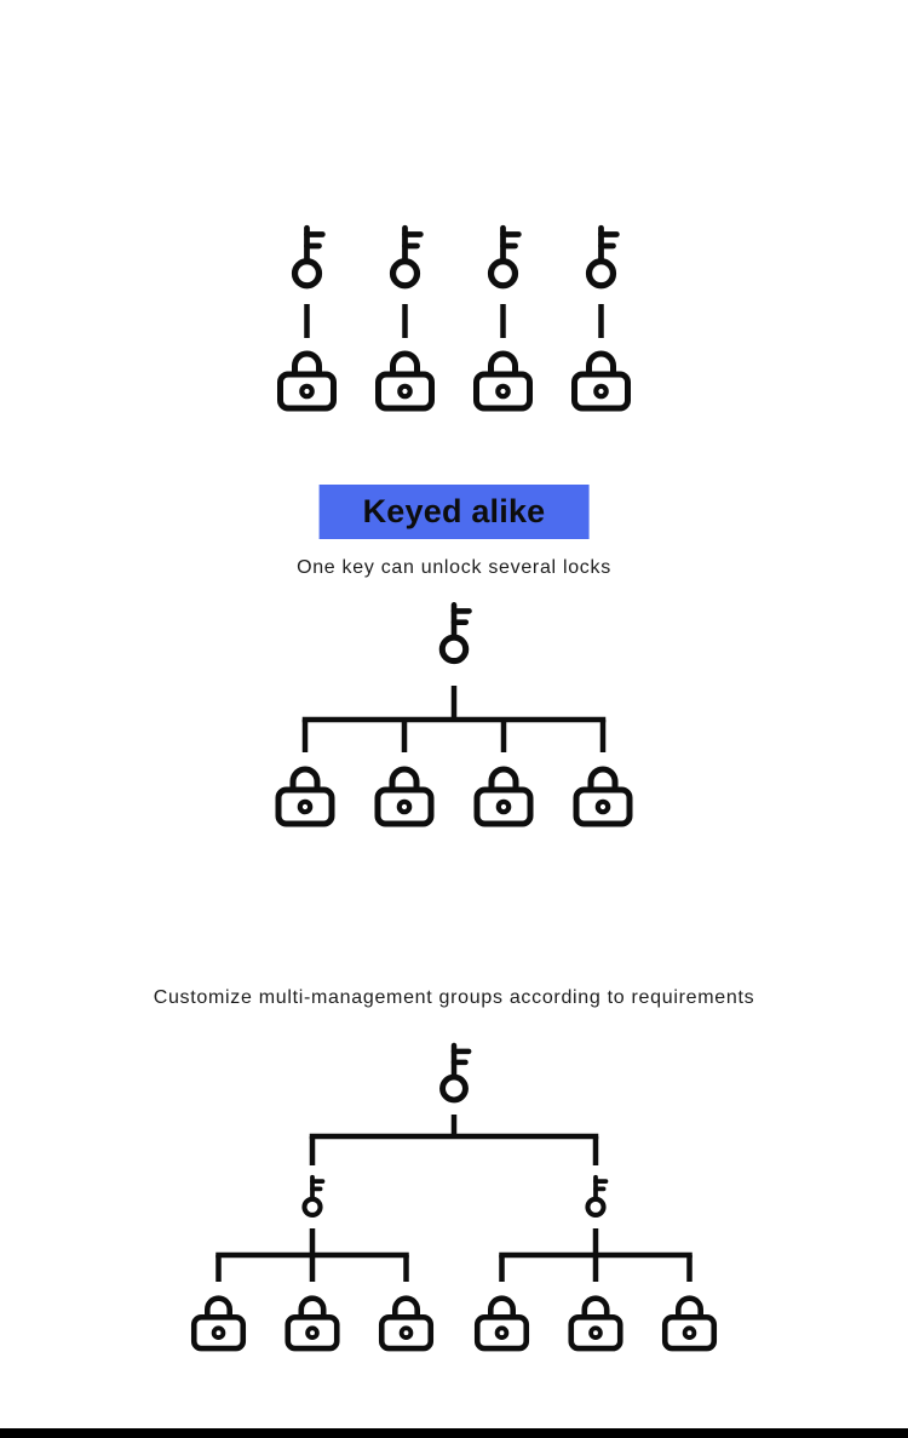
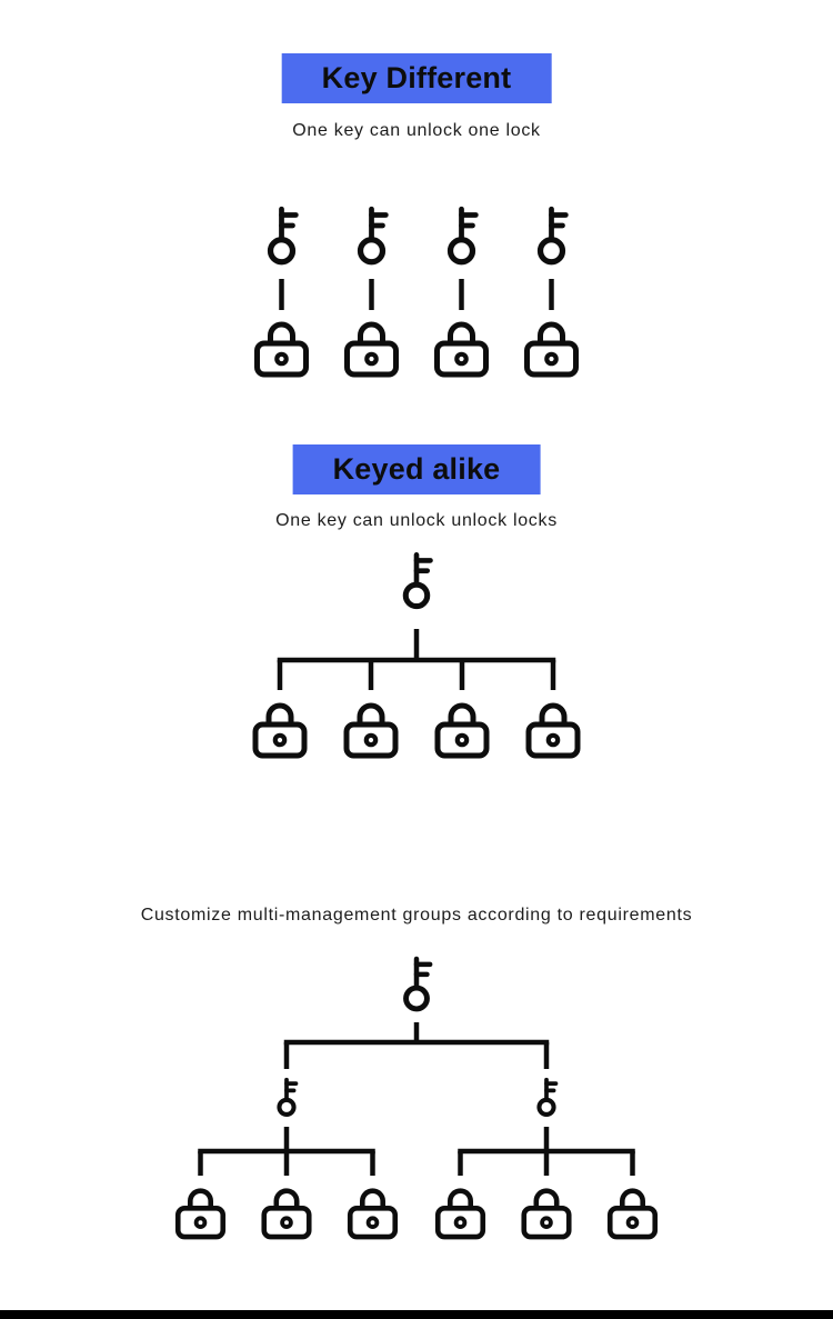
+ Key Different
+ One key can unlock one lock
  Keyed alike
- One key can unlock several locks
+ One key can unlock unlock locks
  Customize multi-management groups according to requirements
